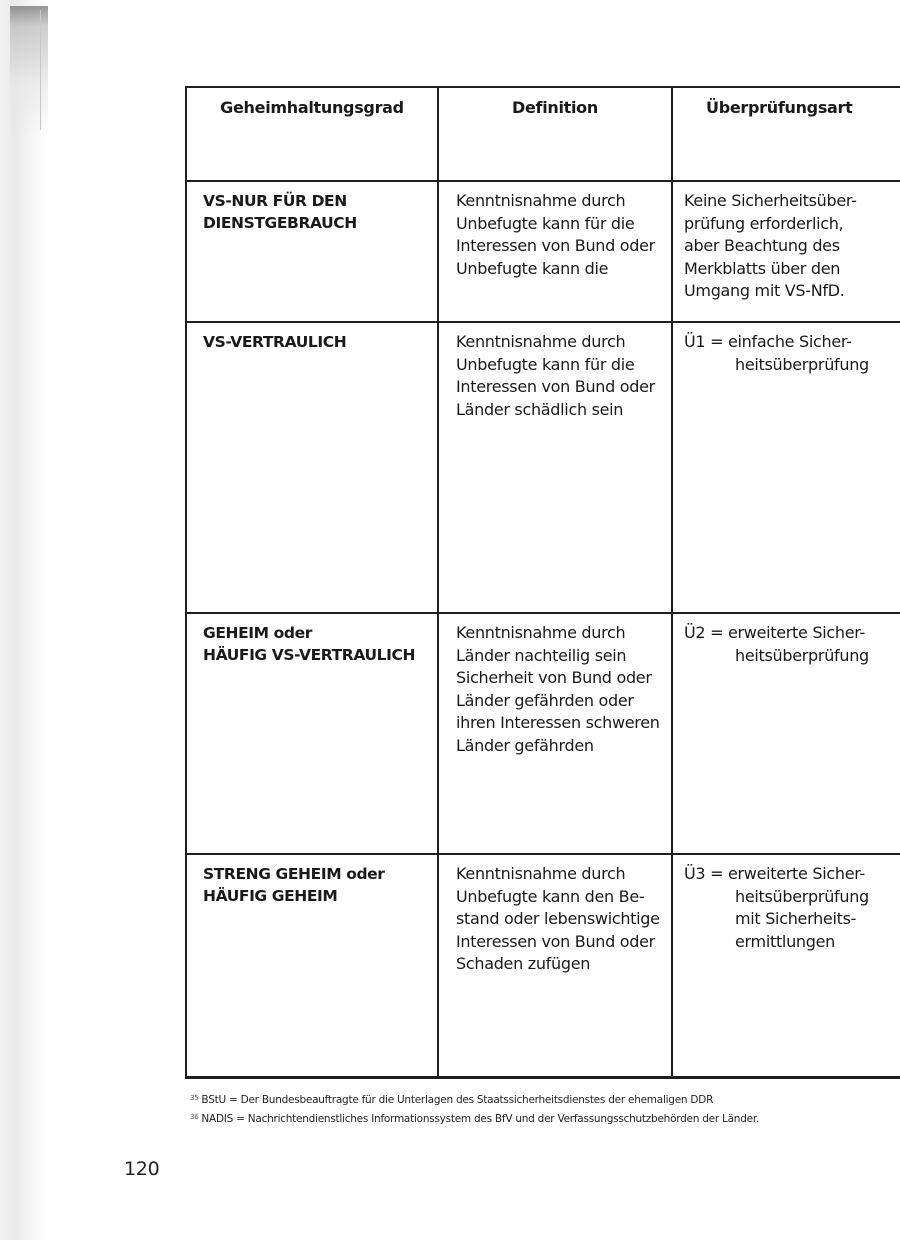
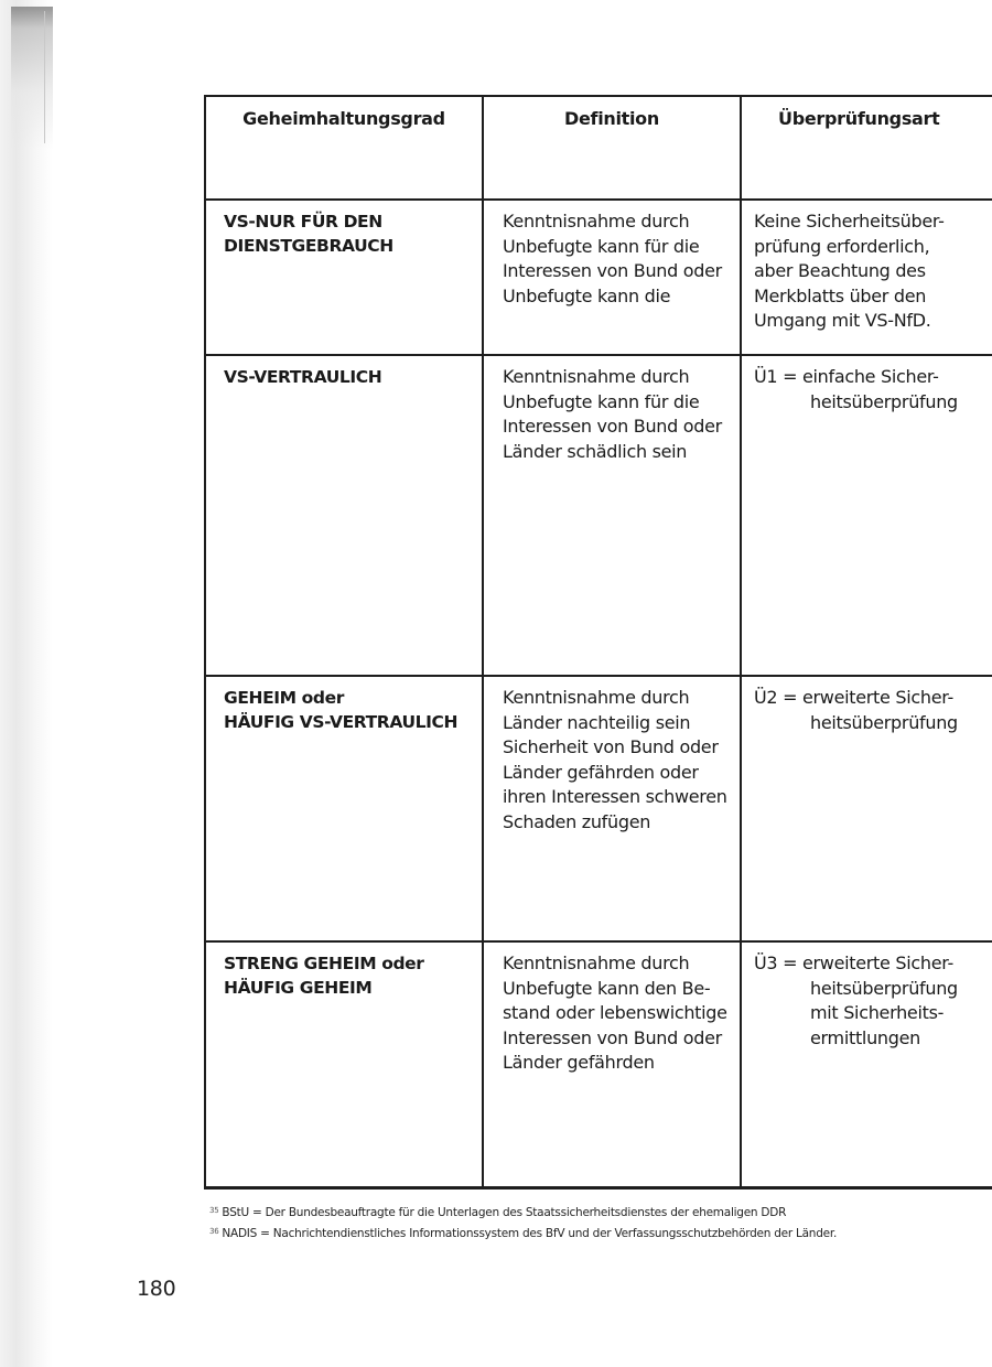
  Geheimhaltungsgrad
  Definition
  Überprüfungsart
  VS-NUR FÜR DEN
  DIENSTGEBRAUCH
  Kenntnisnahme durch
  Unbefugte kann für die
  Interessen von Bund oder
  Unbefugte kann die
  Keine Sicherheitsüber-
  prüfung erforderlich,
  aber Beachtung des
  Merkblatts über den
  Umgang mit VS-NfD.
  VS-VERTRAULICH
  Kenntnisnahme durch
  Unbefugte kann für die
  Interessen von Bund oder
  Länder schädlich sein
  Ü1 = einfache Sicher-
  heitsüberprüfung
  GEHEIM oder
  HÄUFIG VS-VERTRAULICH
  Kenntnisnahme durch
  Länder nachteilig sein
  Sicherheit von Bund oder
  Länder gefährden oder
  ihren Interessen schweren
- Länder gefährden
+ Schaden zufügen
  Ü2 = erweiterte Sicher-
  heitsüberprüfung
  STRENG GEHEIM oder
  HÄUFIG GEHEIM
  Kenntnisnahme durch
  Unbefugte kann den Be-
  stand oder lebenswichtige
  Interessen von Bund oder
- Schaden zufügen
+ Länder gefährden
  Ü3 = erweiterte Sicher-
  heitsüberprüfung
  mit Sicherheits-
  ermittlungen
  35 BStU = Der Bundesbeauftragte für die Unterlagen des Staatssicherheitsdienstes der ehemaligen DDR
  36 NADIS = Nachrichtendienstliches Informationssystem des BfV und der Verfassungsschutzbehörden der Länder.
- 120
+ 180
